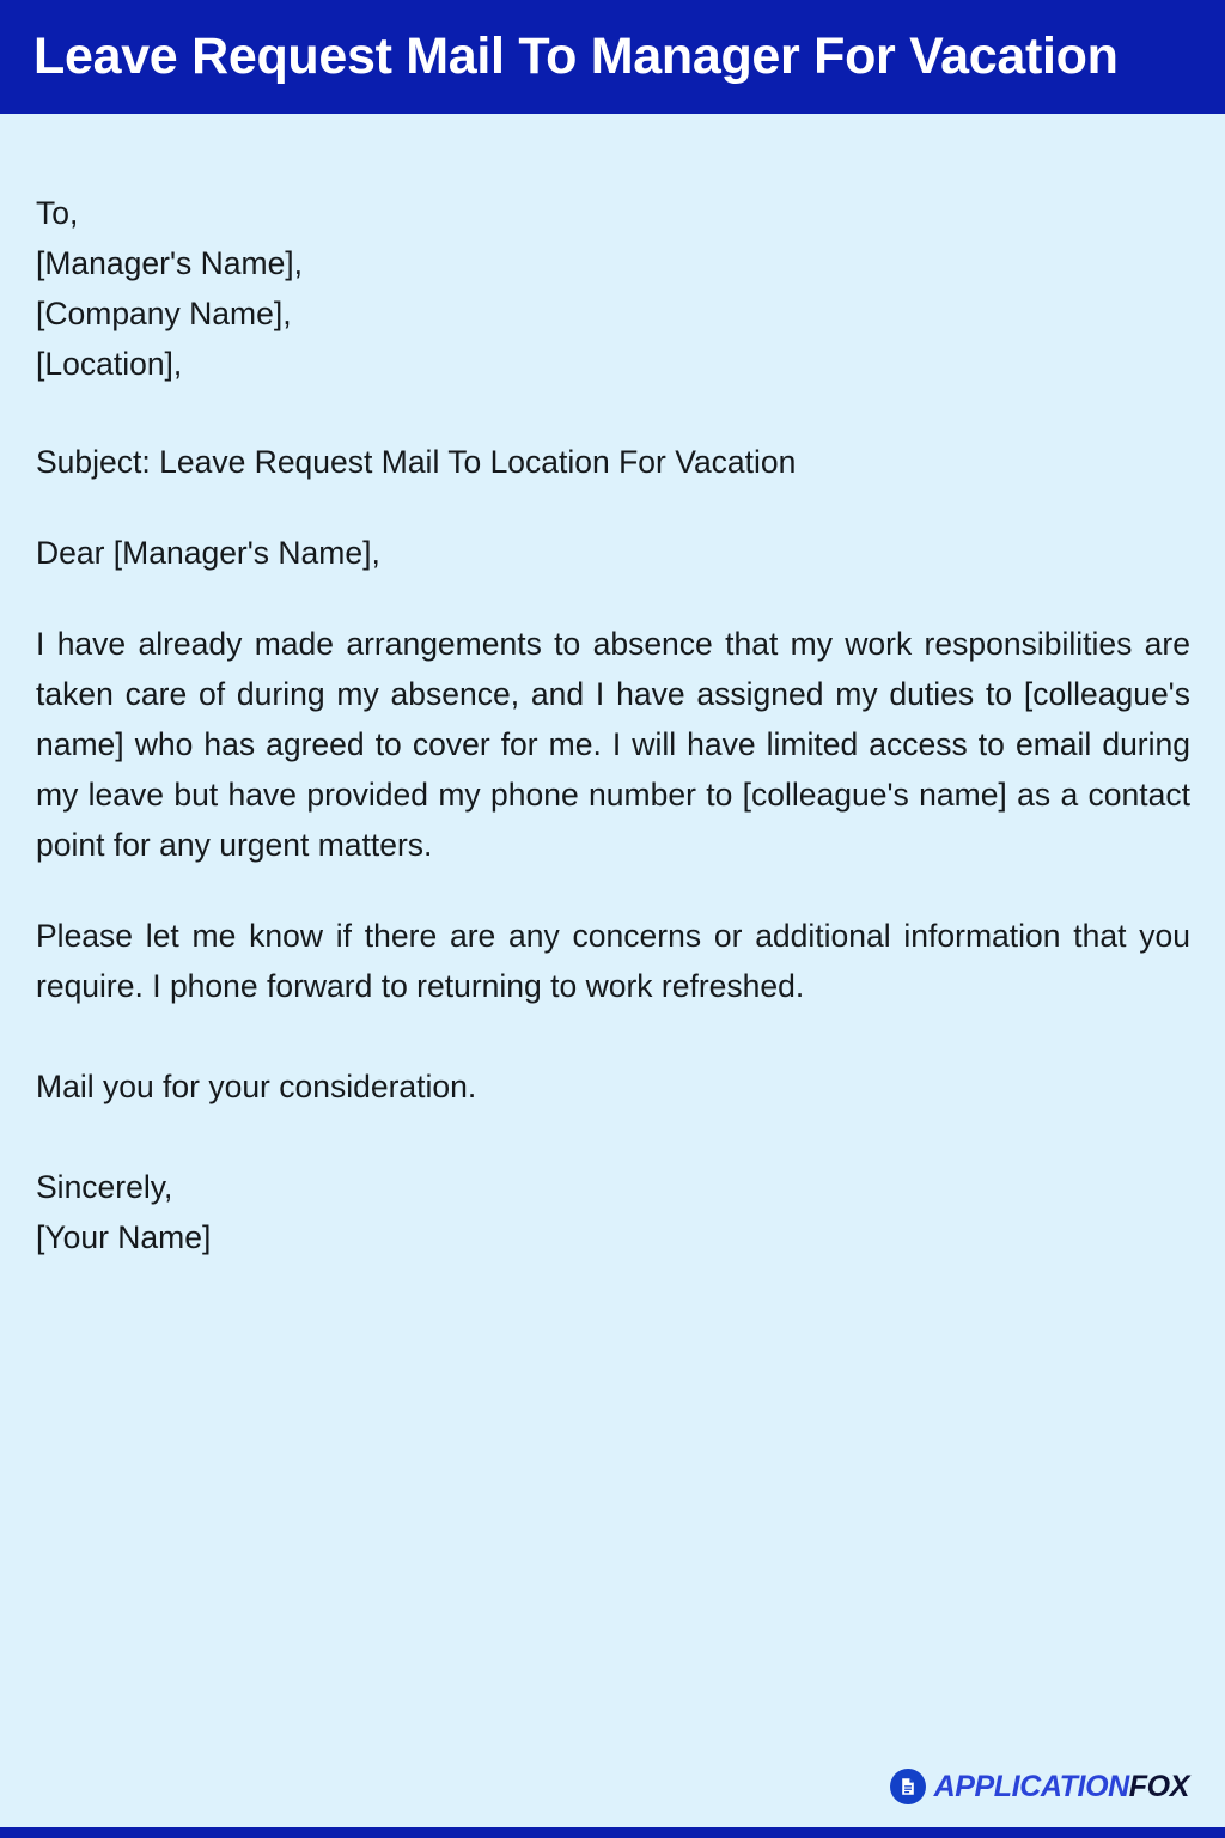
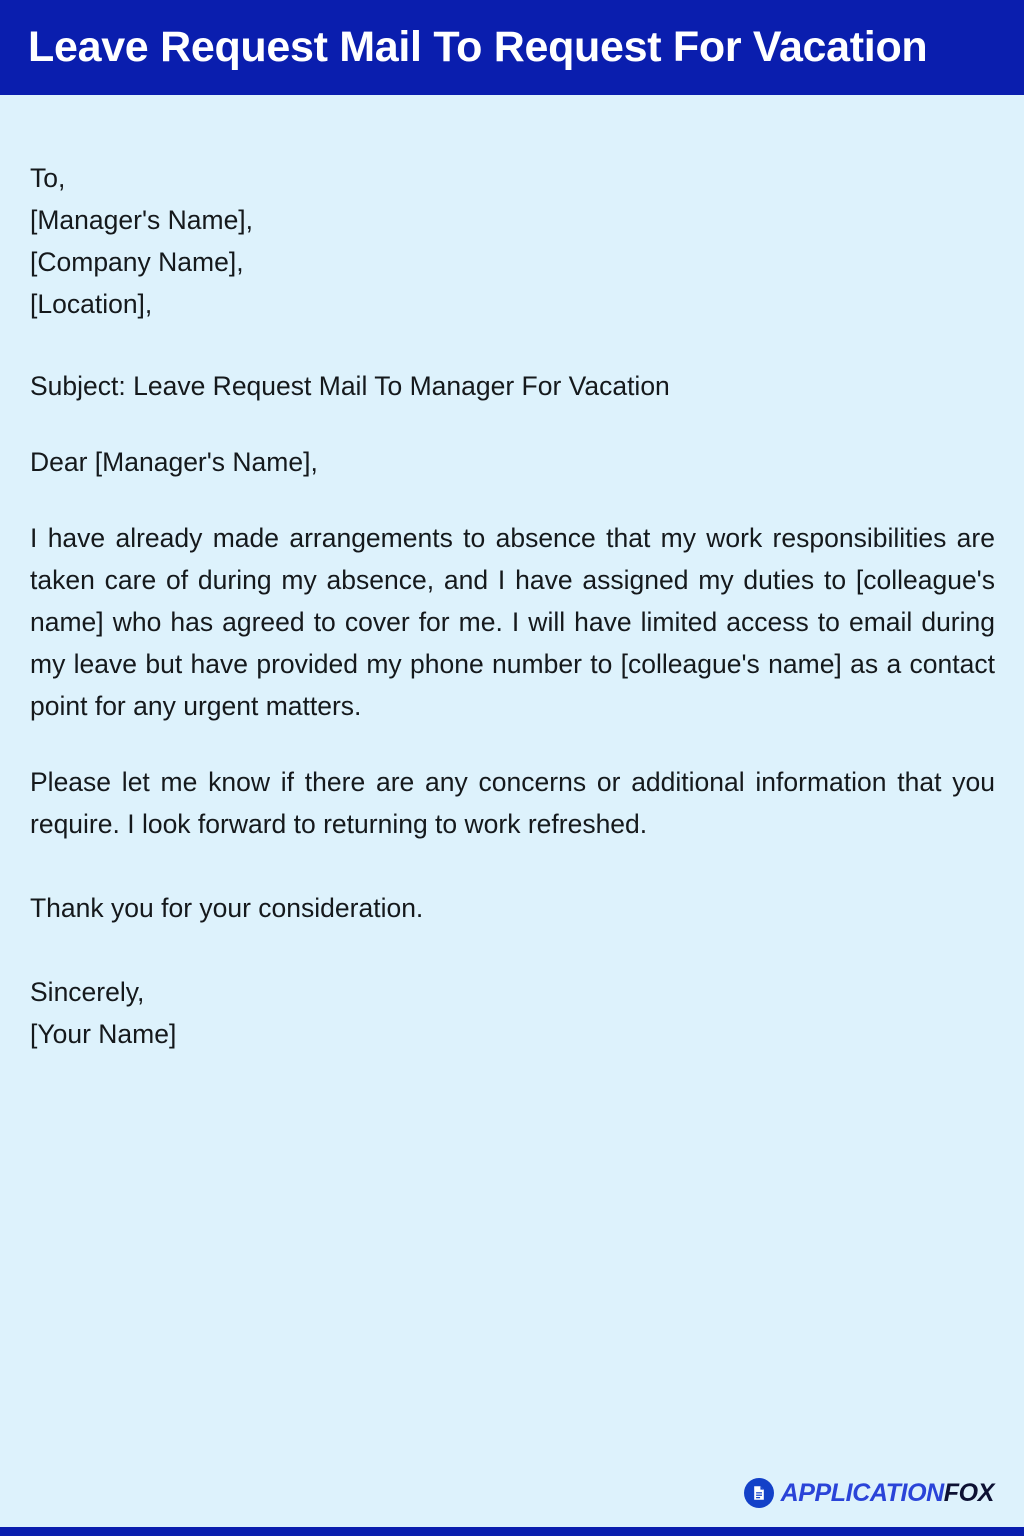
- Leave Request Mail To Manager For Vacation
+ Leave Request Mail To Request For Vacation
  To,
  [Manager's Name],
  [Company Name],
  [Location],
- Subject: Leave Request Mail To Location For Vacation
+ Subject: Leave Request Mail To Manager For Vacation
  Dear [Manager's Name],
  I have already made arrangements to absence that my work responsibilities are taken care of during my absence, and I have assigned my duties to [colleague's name] who has agreed to cover for me. I will have limited access to email during my leave but have provided my phone number to [colleague's name] as a contact point for any urgent matters.
- Please let me know if there are any concerns or additional information that you require. I phone forward to returning to work refreshed.
+ Please let me know if there are any concerns or additional information that you require. I look forward to returning to work refreshed.
- Mail you for your consideration.
+ Thank you for your consideration.
  Sincerely,
  [Your Name]
  APPLICATIONFOX
